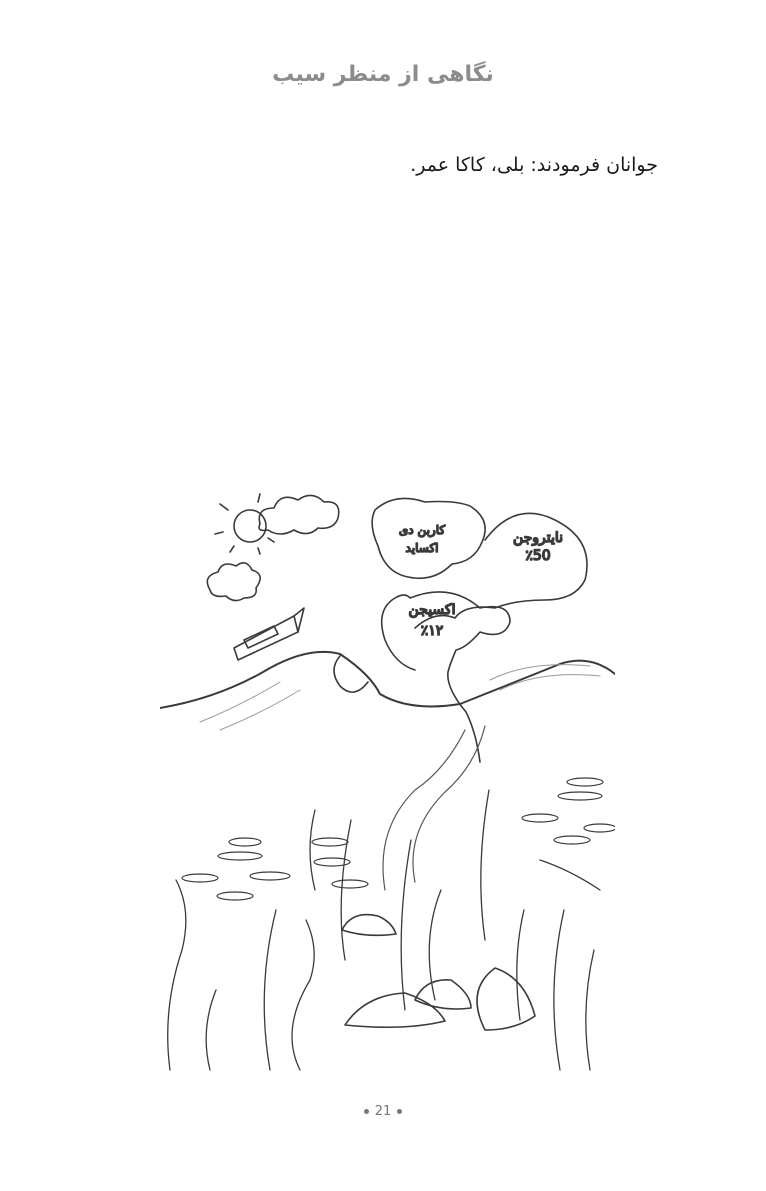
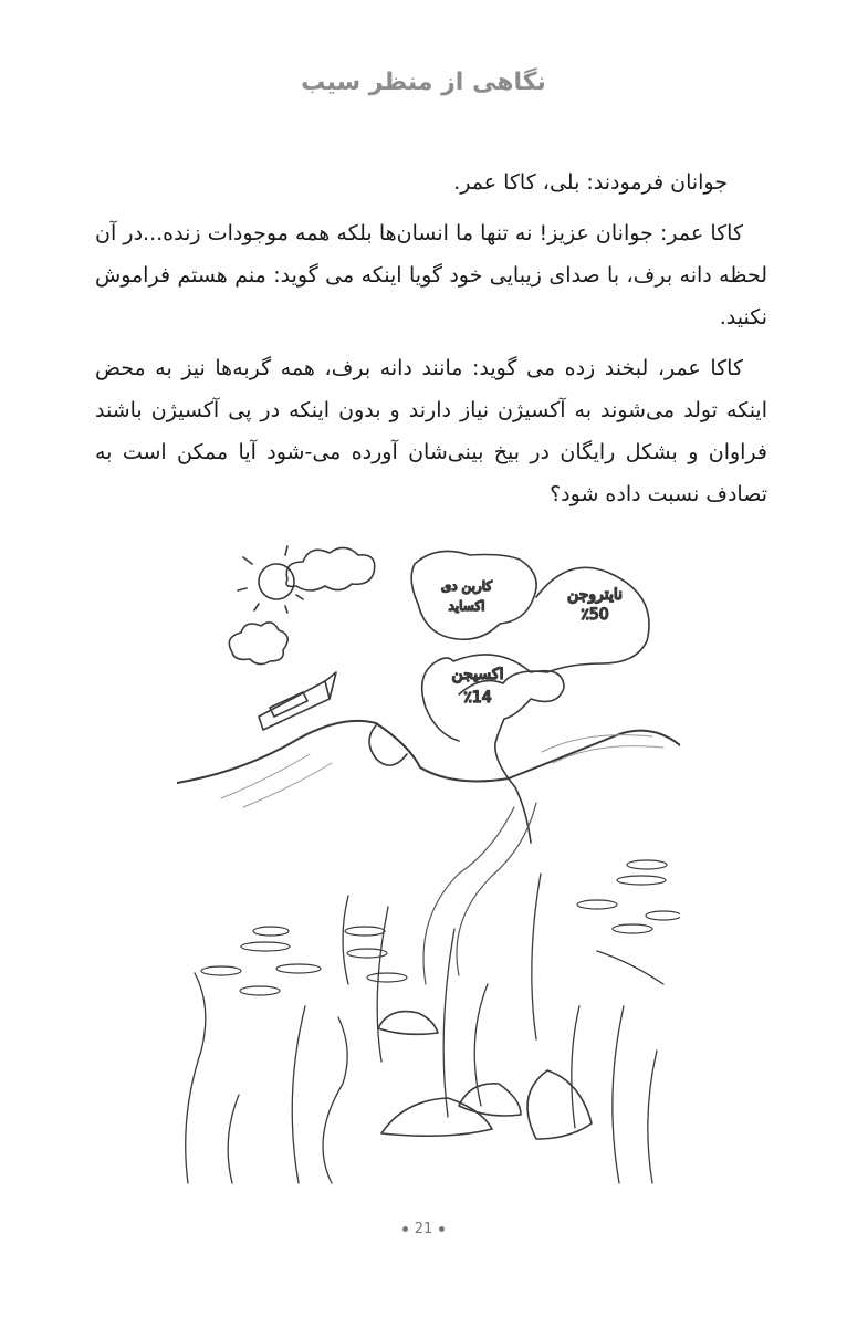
  نگاهی از منظر سیب
  جوانان فرمودند: بلی، کاکا عمر.
+ کاکا عمر: جوانان عزیز! نه تنها ما انسان‌ها بلکه همه موجودات زنده...در آن لحظه دانه برف، با صدای زیبایی خود گویا اینکه می گوید: منم هستم فراموش نکنید.
+ کاکا عمر، لبخند زده می گوید: مانند دانه برف، همه گربه‌ها نیز به محض اینکه تولد می‌شوند به آکسیژن نیاز دارند و بدون اینکه در پی آکسیژن باشند فراوان و بشکل رایگان در بیخ بینی‌شان آورده می-شود آیا ممکن است به تصادف نسبت داده شود؟
  کاربن دی
  اکساید
  نایتروجن
  ٪50
  اکسیجن
- ٪۱۲
+ ٪14
  21
